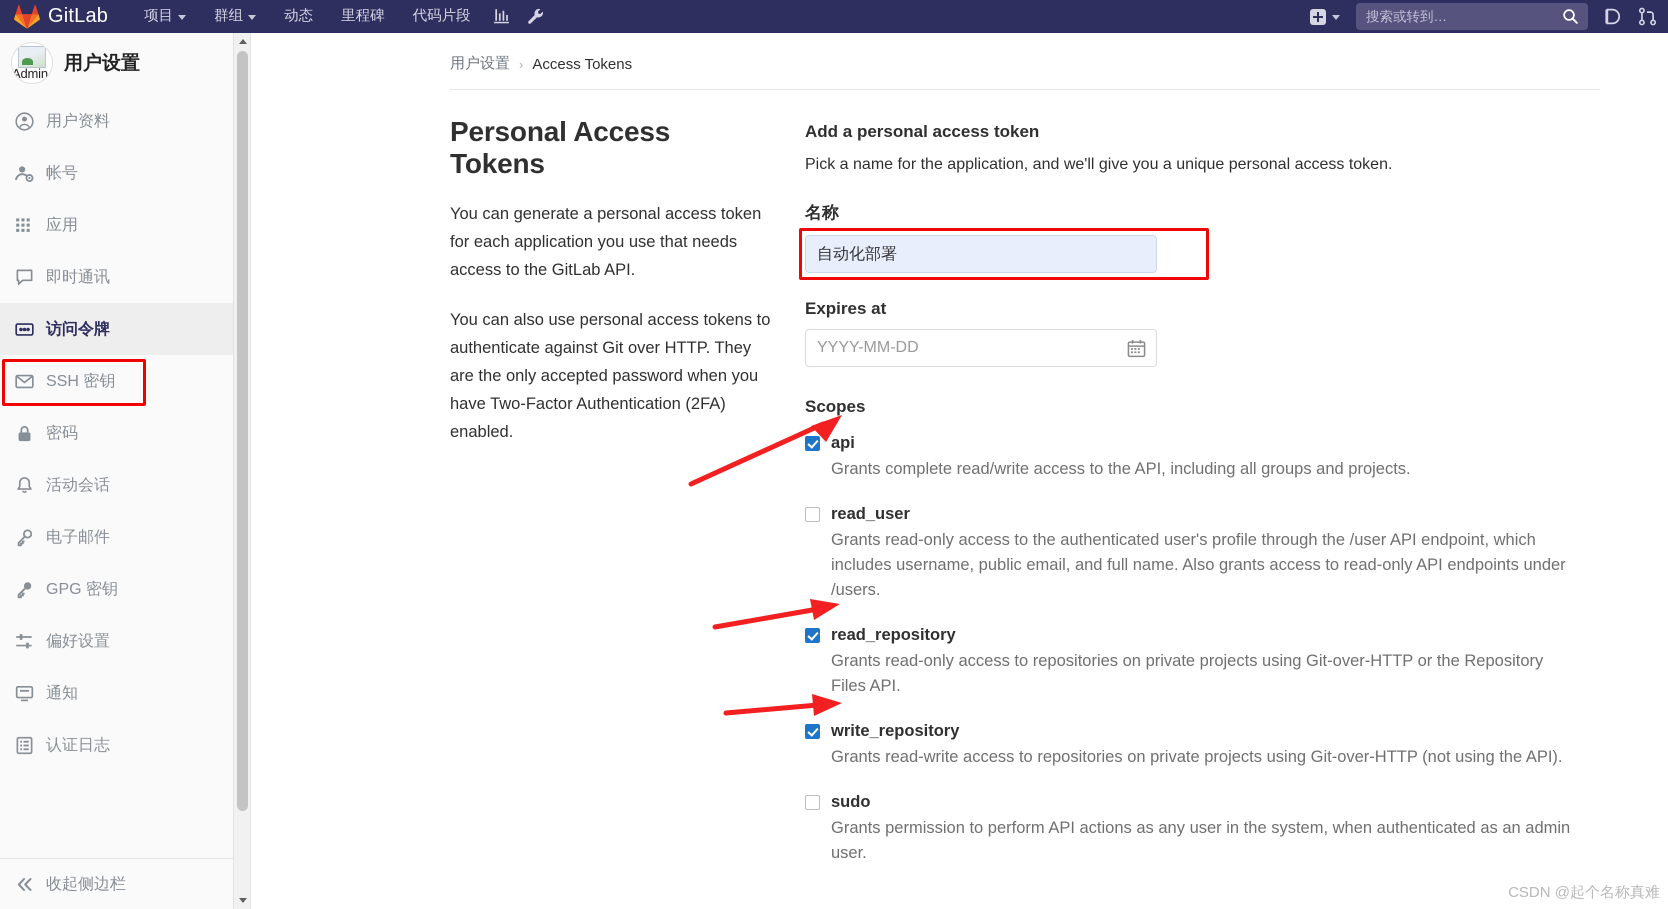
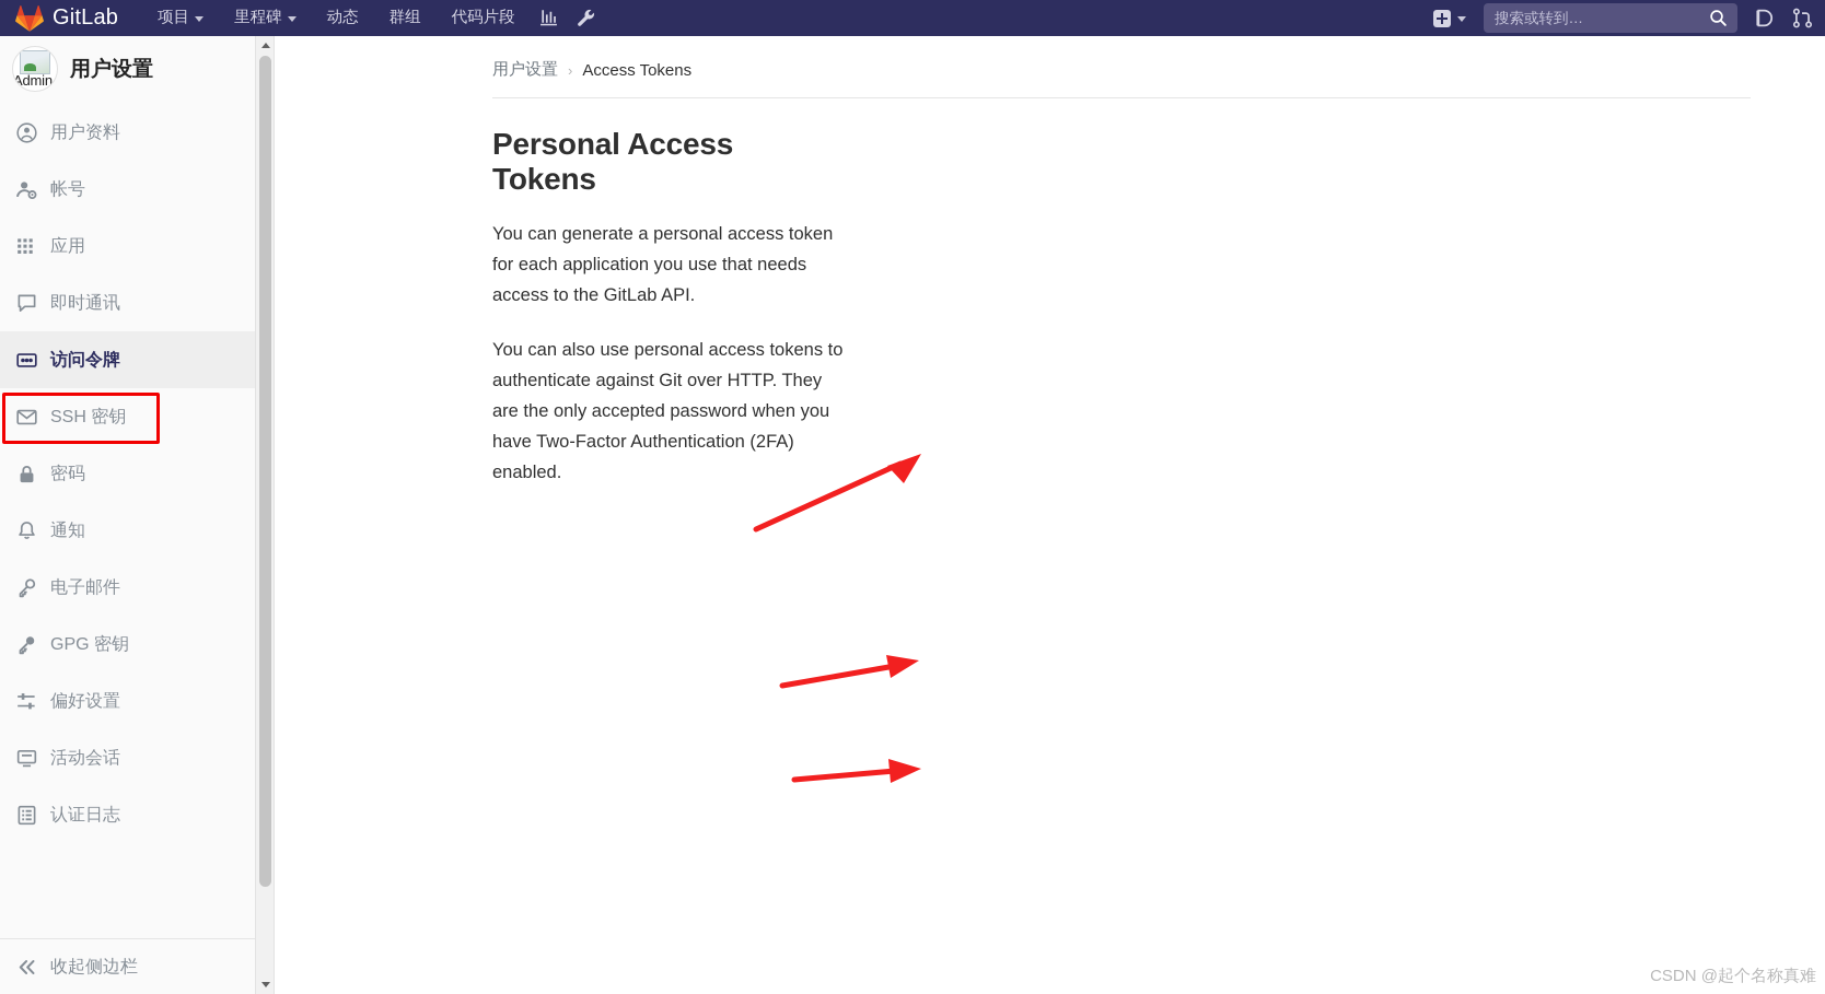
  GitLab
  项目
- 群组
+ 里程碑
  动态
- 里程碑
+ 群组
  代码片段
  搜索或转到…
  Admin
  用户设置
  用户资料
  帐号
  应用
  即时通讯
  访问令牌
  SSH 密钥
  密码
- 活动会话
+ 通知
  电子邮件
  GPG 密钥
  偏好设置
- 通知
+ 活动会话
  认证日志
  收起侧边栏
  用户设置
  ›
  Access Tokens
  Personal Access Tokens
  You can generate a personal access token for each application you use that needs access to the GitLab API.
  You can also use personal access tokens to authenticate against Git over HTTP. They are the only accepted password when you have Two-Factor Authentication (2FA) enabled.
- Add a personal access token
- Pick a name for the application, and we'll give you a unique personal access token.
- 名称
- 自动化部署
- Expires at
- YYYY-MM-DD
- Scopes
- api
- Grants complete read/write access to the API, including all groups and projects.
- read_user
- Grants read-only access to the authenticated user's profile through the /user API endpoint, which includes username, public email, and full name. Also grants access to read-only API endpoints under /users.
- read_repository
- Grants read-only access to repositories on private projects using Git-over-HTTP or the Repository Files API.
- write_repository
- Grants read-write access to repositories on private projects using Git-over-HTTP (not using the API).
- sudo
- Grants permission to perform API actions as any user in the system, when authenticated as an admin user.
  CSDN @起个名称真难
